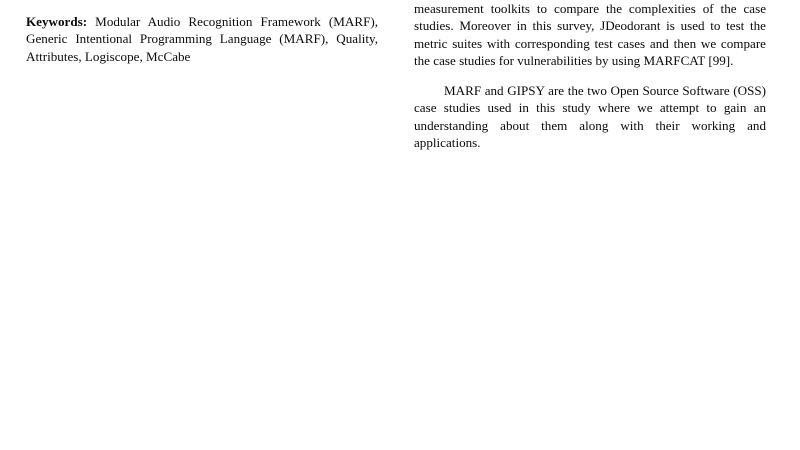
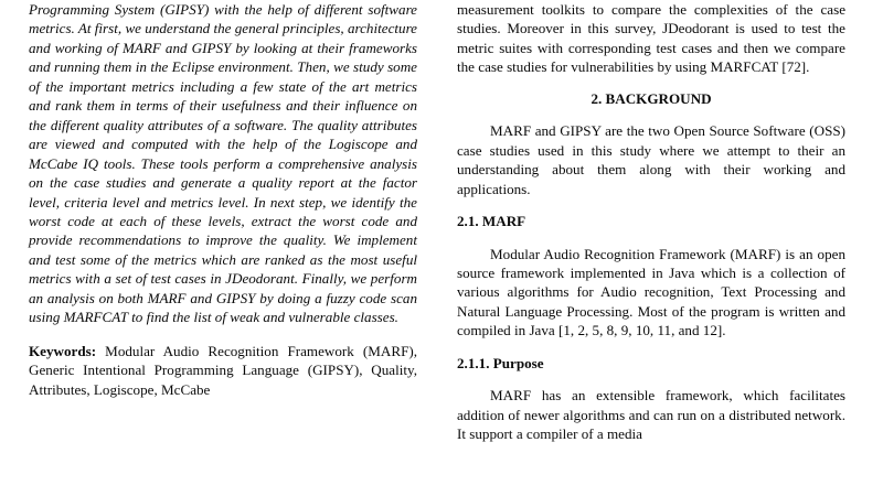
+ Programming System (GIPSY) with the help of different software metrics. At first, we understand the general principles, architecture and working of MARF and GIPSY by looking at their frameworks and running them in the Eclipse environment. Then, we study some of the important metrics including a few state of the art metrics and rank them in terms of their usefulness and their influence on the different quality attributes of a software. The quality attributes are viewed and computed with the help of the Logiscope and McCabe IQ tools. These tools perform a comprehensive analysis on the case studies and generate a quality report at the factor level, criteria level and metrics level. In next step, we identify the worst code at each of these levels, extract the worst code and provide recommendations to improve the quality. We implement and test some of the metrics which are ranked as the most useful metrics with a set of test cases in JDeodorant. Finally, we perform an analysis on both MARF and GIPSY by doing a fuzzy code scan using MARFCAT to find the list of weak and vulnerable classes.
- Keywords: Modular Audio Recognition Framework (MARF), Generic Intentional Programming Language (MARF), Quality, Attributes, Logiscope, McCabe
+ Keywords: Modular Audio Recognition Framework (MARF), Generic Intentional Programming Language (GIPSY), Quality, Attributes, Logiscope, McCabe
- measurement toolkits to compare the complexities of the case studies. Moreover in this survey, JDeodorant is used to test the metric suites with corresponding test cases and then we compare the case studies for vulnerabilities by using MARFCAT [99].
+ measurement toolkits to compare the complexities of the case studies. Moreover in this survey, JDeodorant is used to test the metric suites with corresponding test cases and then we compare the case studies for vulnerabilities by using MARFCAT [72].
+ 2. BACKGROUND
- MARF and GIPSY are the two Open Source Software (OSS) case studies used in this study where we attempt to gain an understanding about them along with their working and applications.
+ MARF and GIPSY are the two Open Source Software (OSS) case studies used in this study where we attempt to their an understanding about them along with their working and applications.
+ 2.1. MARF
+ Modular Audio Recognition Framework (MARF) is an open source framework implemented in Java which is a collection of various algorithms for Audio recognition, Text Processing and Natural Language Processing. Most of the program is written and compiled in Java [1, 2, 5, 8, 9, 10, 11, and 12].
+ 2.1.1. Purpose
+ MARF has an extensible framework, which facilitates addition of newer algorithms and can run on a distributed network. It support a compiler of a media
